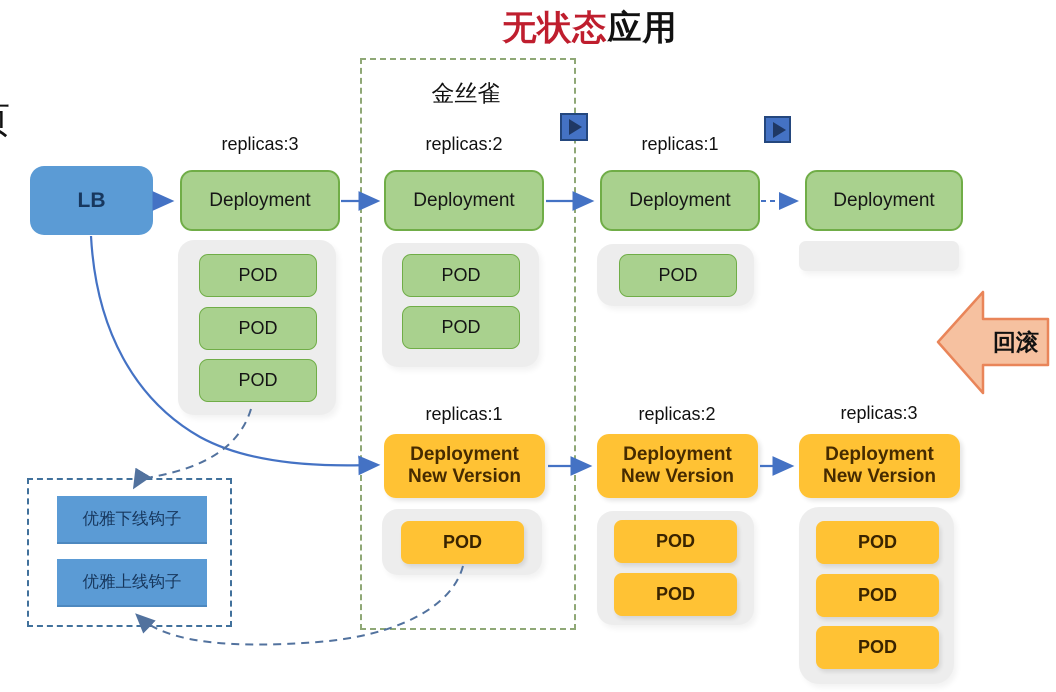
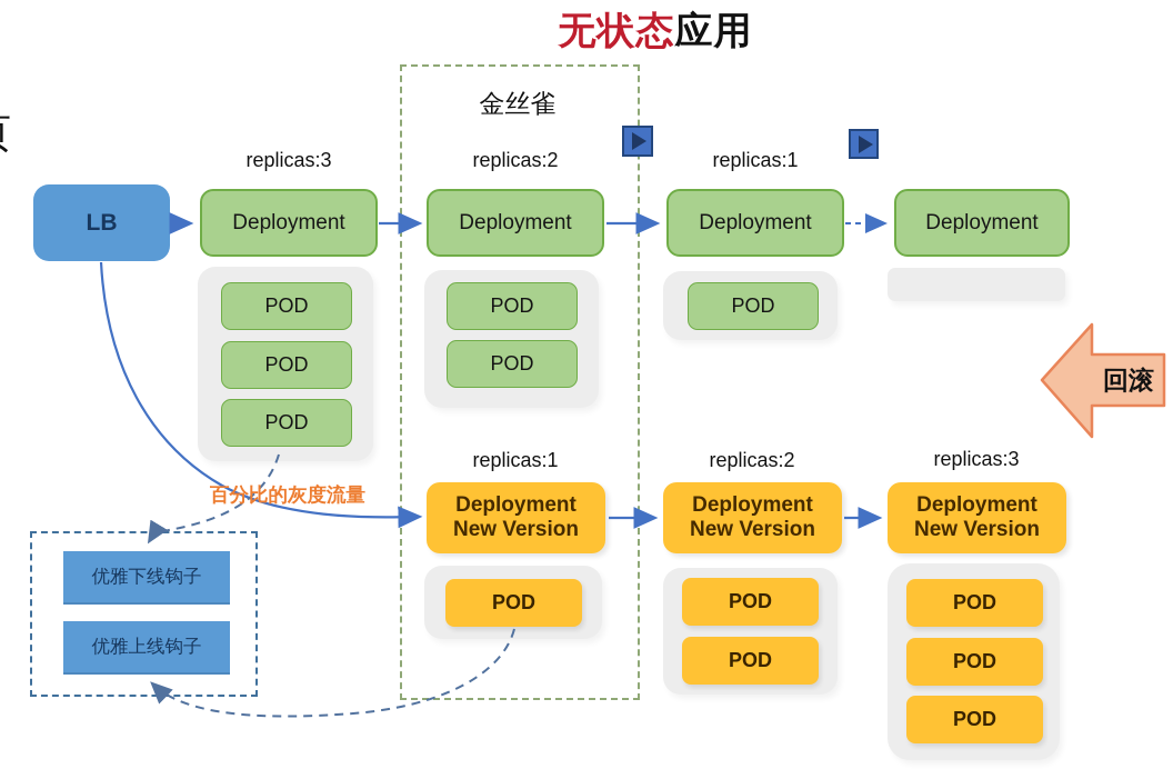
  无状态应用
  金丝雀
  LB
  replicas:3
  replicas:2
  replicas:1
  Deployment
  Deployment
  Deployment
  Deployment
  POD
  POD
  POD
  POD
  POD
  POD
  回滚
  replicas:1
  replicas:2
  replicas:3
  Deployment
  New Version
  Deployment
  New Version
  Deployment
  New Version
  POD
  POD
  POD
  POD
  POD
  POD
+ 百分比的灰度流量
  优雅下线钩子
  优雅上线钩子
